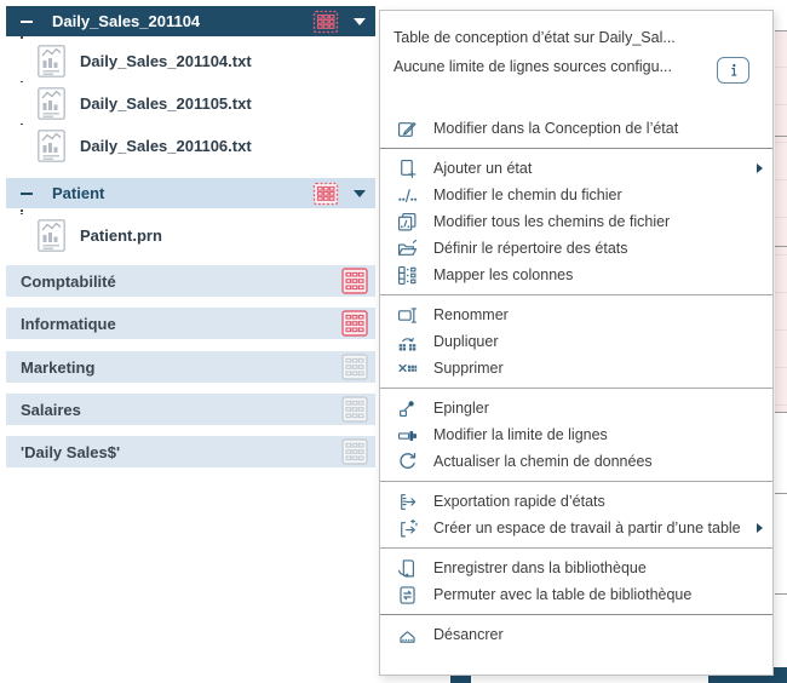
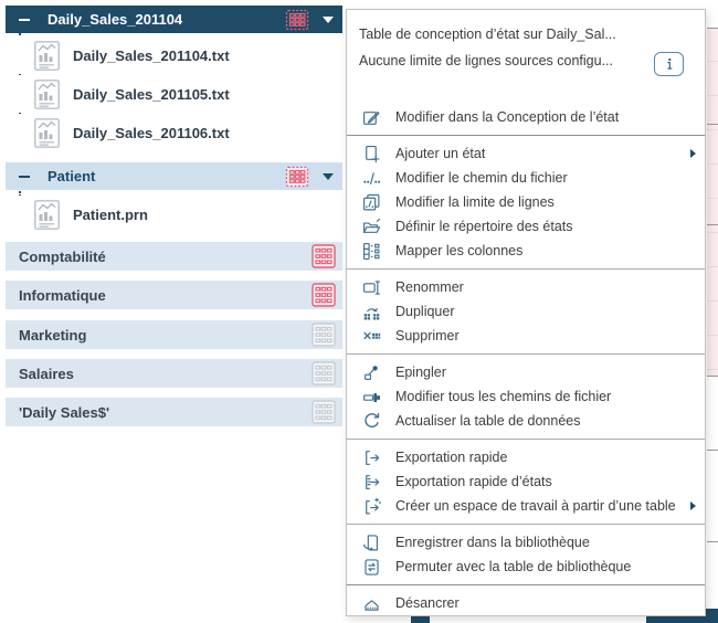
  Daily_Sales_201104
  Daily_Sales_201104.txt
  Daily_Sales_201105.txt
  Daily_Sales_201106.txt
  Patient
  Patient.prn
  Comptabilité
  Informatique
  Marketing
  Salaires
  'Daily Sales$'
  Table de conception d’état sur Daily_Sal...
  Aucune limite de lignes sources configu...
  Modifier dans la Conception de l’état
  Ajouter un état
  Modifier le chemin du fichier
- Modifier tous les chemins de fichier
+ Modifier la limite de lignes
  Définir le répertoire des états
  Mapper les colonnes
  Renommer
  Dupliquer
  Supprimer
  Epingler
- Modifier la limite de lignes
+ Modifier tous les chemins de fichier
- Actualiser la chemin de données
+ Actualiser la table de données
+ Exportation rapide
  Exportation rapide d’états
  Créer un espace de travail à partir d’une table
  Enregistrer dans la bibliothèque
  Permuter avec la table de bibliothèque
  Désancrer
